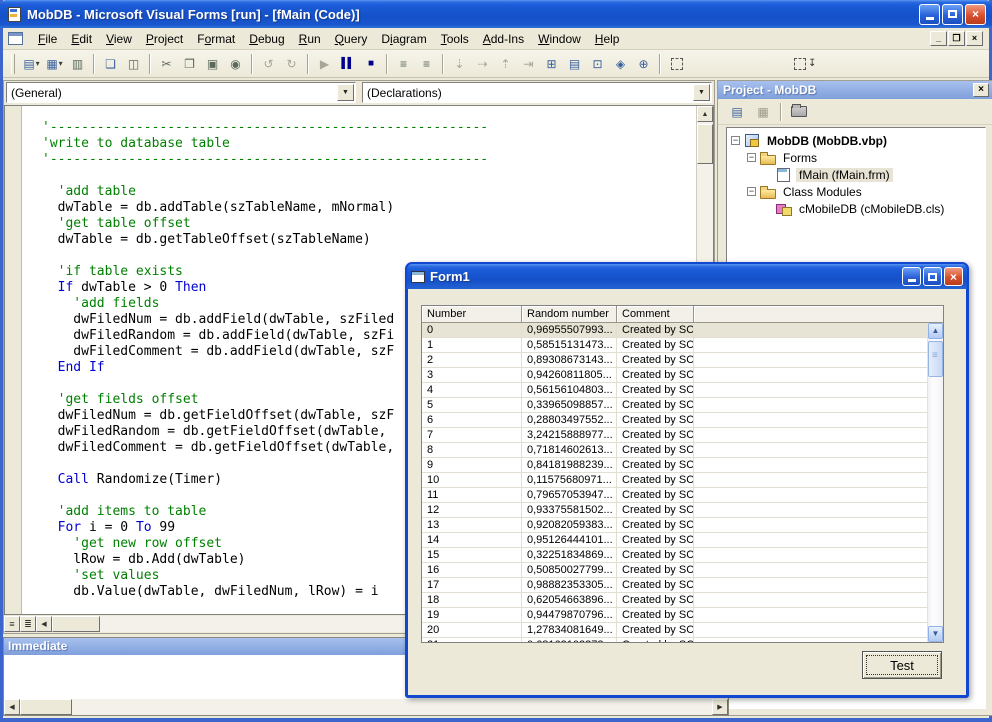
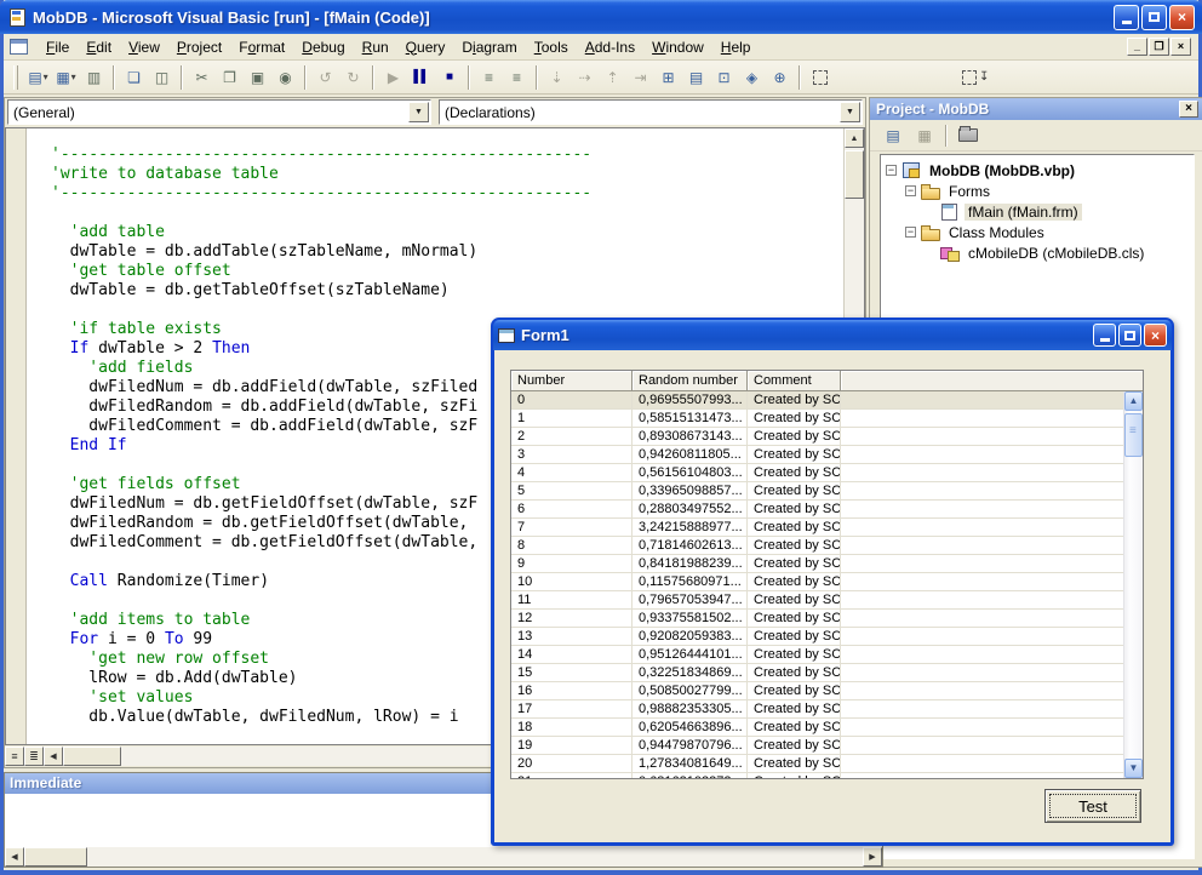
- MobDB - Microsoft Visual Forms [run] - [fMain (Code)]
+ MobDB - Microsoft Visual Basic [run] - [fMain (Code)]
  ×
  File
  Edit
  View
  Project
  Format
  Debug
  Run
  Query
  Diagram
  Tools
  Add-Ins
  Window
  Help
  _
  ❐
  ×
  ▤
  ▾
  ▦
  ▾
  ▥
  ❏
  ◫
  ✂
  ❐
  ▣
  ◉
  ↺
  ↻
  ▶
  ▌▌
  ■
  ≡
  ≡
  ⇣
  ⇢
  ⇡
  ⇥
  ⊞
  ▤
  ⊡
  ◈
  ⊕
  ↧
  (General)
  (Declarations)
  '--------------------------------------------------------
  'write to database table
  '--------------------------------------------------------
  'add table
  dwTable = db.addTable(szTableName, mNormal)
  'get table offset
  dwTable = db.getTableOffset(szTableName)
  'if table exists
- If dwTable > 0 Then
+ If dwTable > 2 Then
  'add fields
  dwFiledNum = db.addField(dwTable, szFiled
  dwFiledRandom = db.addField(dwTable, szFi
  dwFiledComment = db.addField(dwTable, szF
  End If
  'get fields offset
  dwFiledNum = db.getFieldOffset(dwTable, szF
  dwFiledRandom = db.getFieldOffset(dwTable,
  dwFiledComment = db.getFieldOffset(dwTable,
  Call Randomize(Timer)
  'add items to table
  For i = 0 To 99
  'get new row offset
  lRow = db.Add(dwTable)
  'set values
  db.Value(dwTable, dwFiledNum, lRow) = i
  ≡
  ≣
  Immediate
  Project - MobDB
  ×
  ▤
  ▦
  −
  MobDB (MobDB.vbp)
  −
  Forms
  fMain (fMain.frm)
  −
  Class Modules
  cMobileDB (cMobileDB.cls)
  Form1
  ×
  Number
  Random number
  Comment
  0
  0,96955507993...
  Created by SC
  1
  0,58515131473...
  Created by SC
  2
  0,89308673143...
  Created by SC
  3
  0,94260811805...
  Created by SC
  4
  0,56156104803...
  Created by SC
  5
  0,33965098857...
  Created by SC
  6
  0,28803497552...
  Created by SC
  7
  3,24215888977...
  Created by SC
  8
  0,71814602613...
  Created by SC
  9
  0,84181988239...
  Created by SC
  10
  0,11575680971...
  Created by SC
  11
  0,79657053947...
  Created by SC
  12
  0,93375581502...
  Created by SC
  13
  0,92082059383...
  Created by SC
  14
  0,95126444101...
  Created by SC
  15
  0,32251834869...
  Created by SC
  16
  0,50850027799...
  Created by SC
  17
  0,98882353305...
  Created by SC
  18
  0,62054663896...
  Created by SC
  19
  0,94479870796...
  Created by SC
  20
  1,27834081649...
  Created by SC
  ▲
  ▼
  Test
